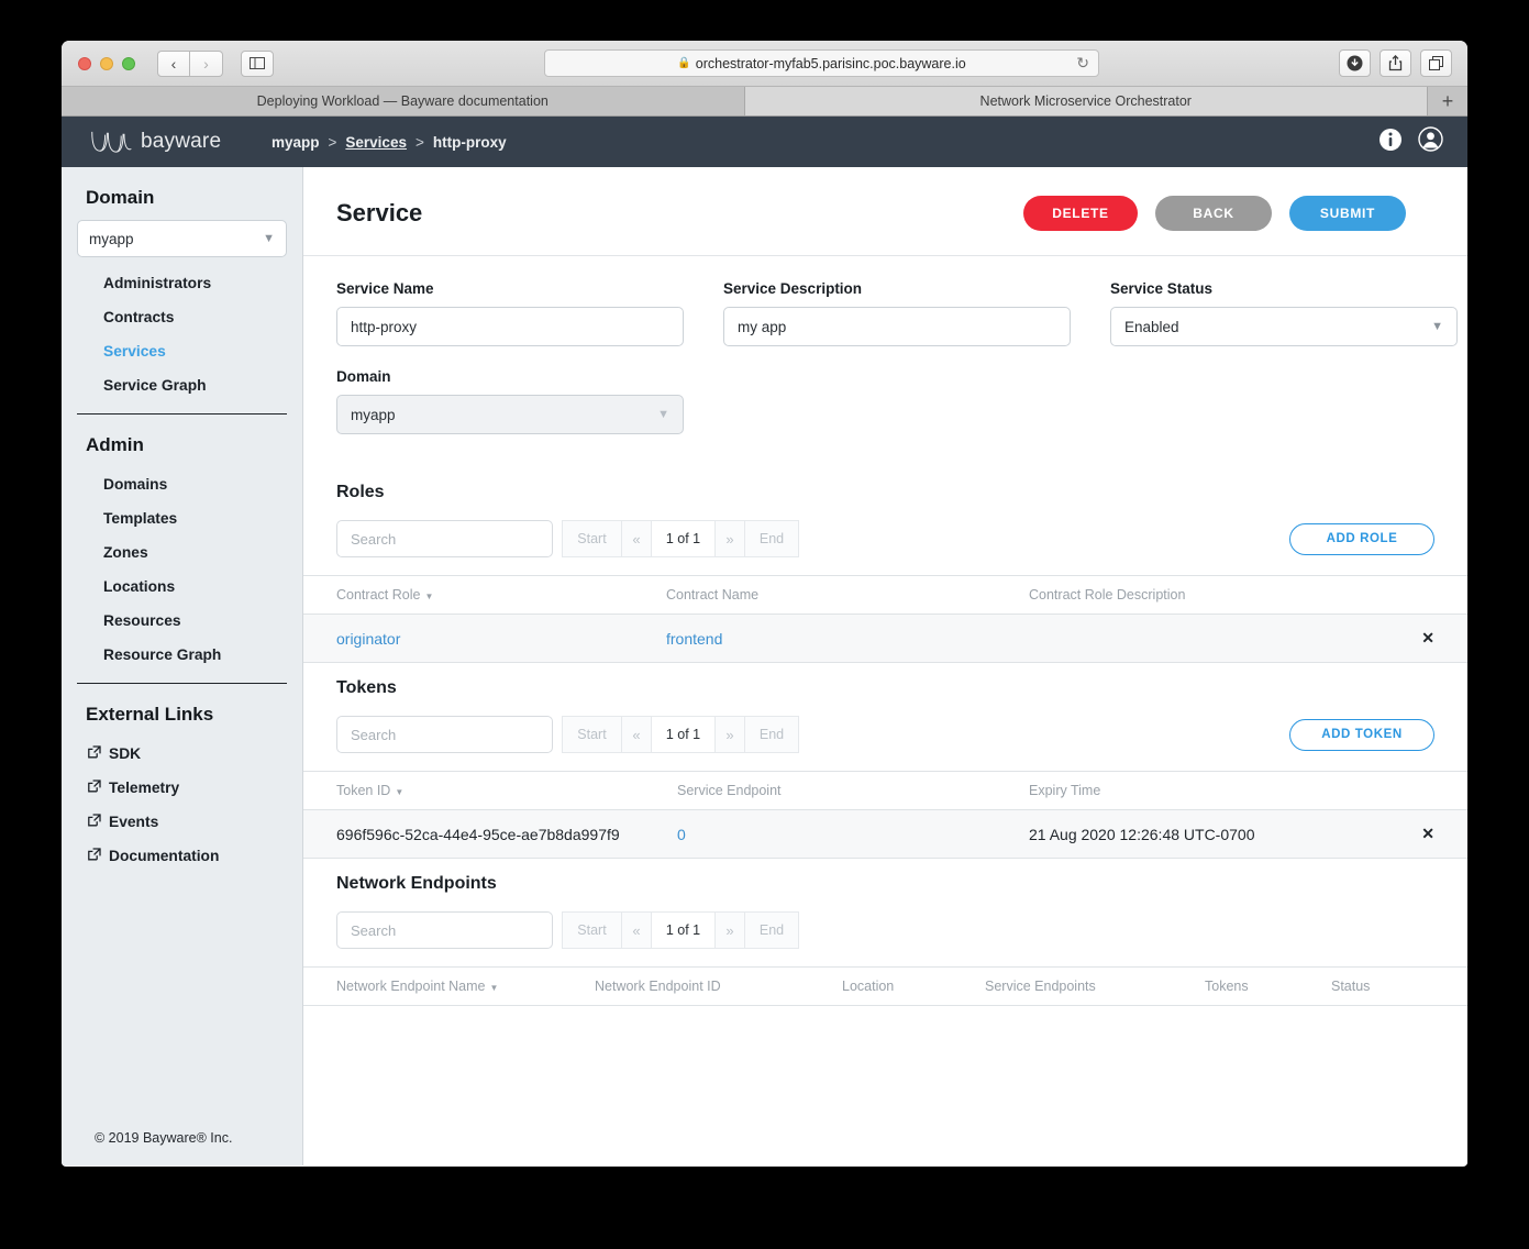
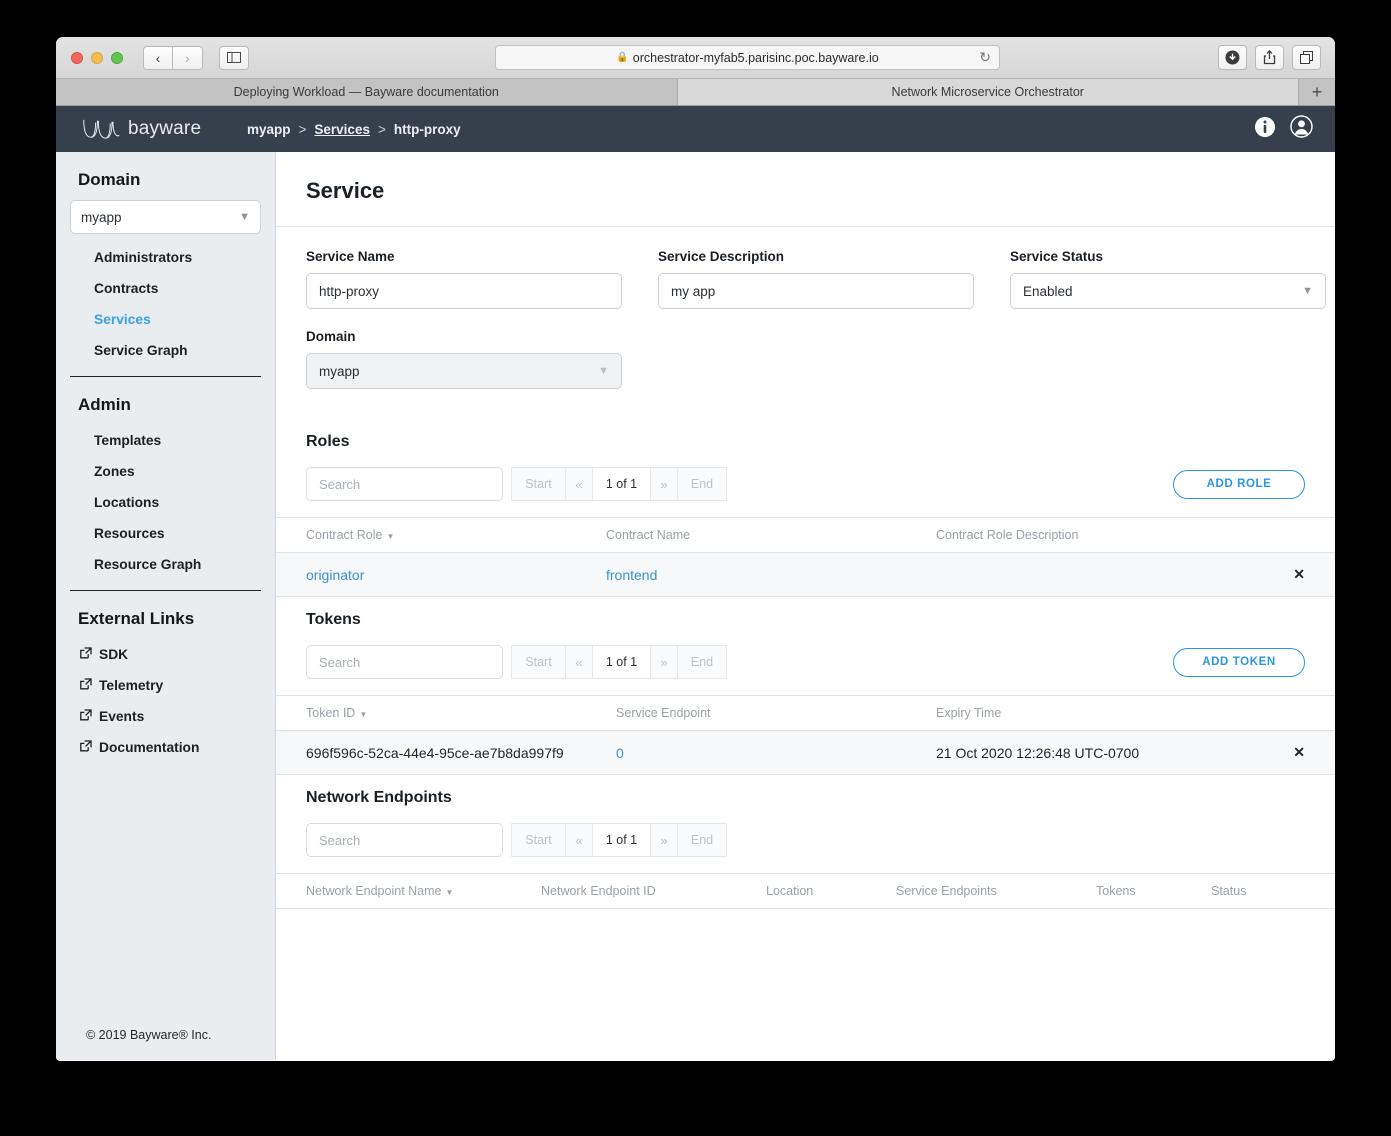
  ‹
  ›
  🔒
  orchestrator-myfab5.parisinc.poc.bayware.io
  ↻
  Deploying Workload — Bayware documentation
  Network Microservice Orchestrator
  +
  bayware
  myapp
  >
  Services
  >
  http-proxy
  Domain
  myapp
  ▼
  Administrators
  Contracts
  Services
  Service Graph
  Admin
- Domains
  Templates
  Zones
  Locations
  Resources
  Resource Graph
  External Links
  SDK
  Telemetry
  Events
  Documentation
  © 2019 Bayware® Inc.
  Service
- DELETE
- BACK
- SUBMIT
  Service Name
  http-proxy
  Service Description
  my app
  Service Status
  Enabled
  ▼
  Domain
  myapp
  ▼
  Roles
  Search
  Start
  «
  1 of 1
  »
  End
  ADD ROLE
  Contract Role ▼	Contract Name	Contract Role Description
  originator	frontend		✕
  Tokens
  Search
  Start
  «
  1 of 1
  »
  End
  ADD TOKEN
  Token ID ▼	Service Endpoint	Expiry Time
- 696f596c-52ca-44e4-95ce-ae7b8da997f9	0	21 Aug 2020 12:26:48 UTC-0700	✕
+ 696f596c-52ca-44e4-95ce-ae7b8da997f9	0	21 Oct 2020 12:26:48 UTC-0700	✕
  Network Endpoints
  Search
  Start
  «
  1 of 1
  »
  End
  Network Endpoint Name ▼	Network Endpoint ID	Location	Service Endpoints	Tokens	Status
